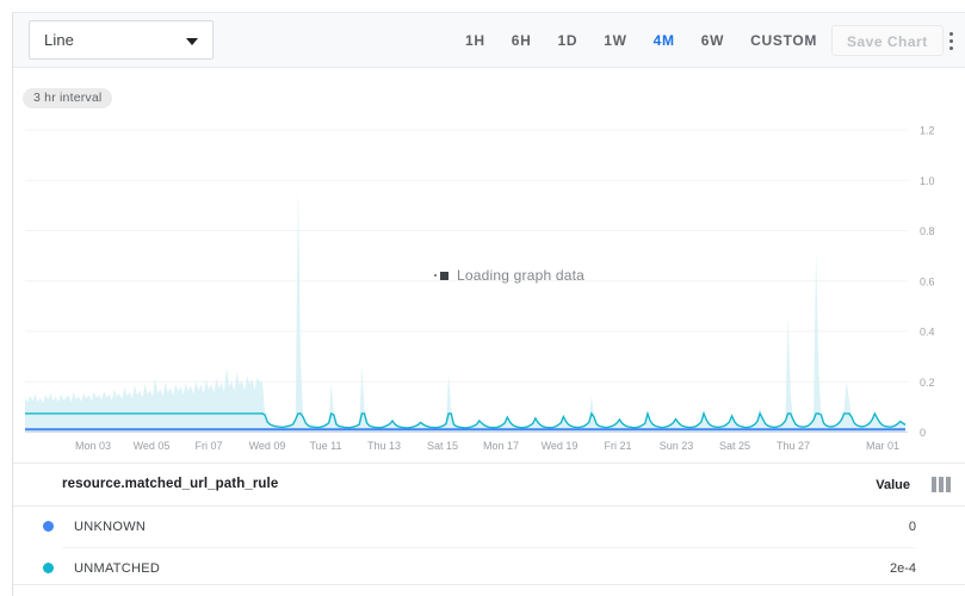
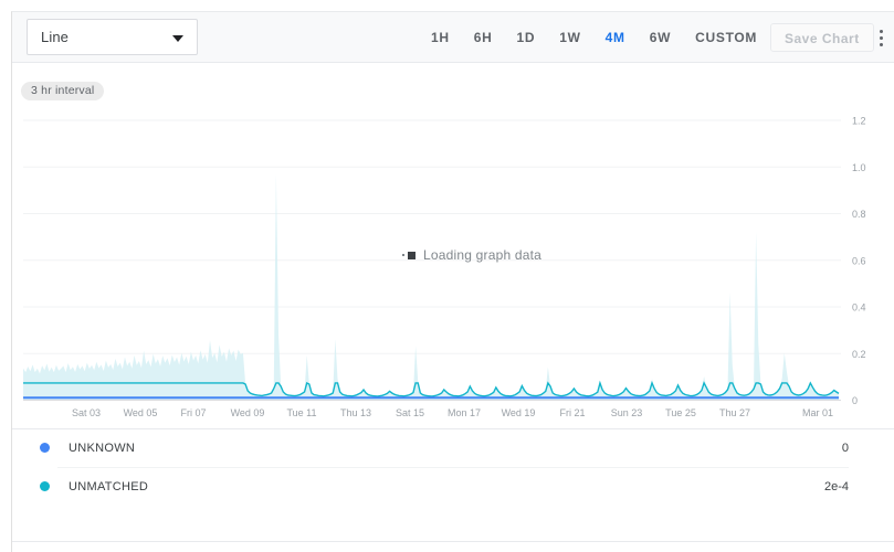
  Line
  1H
  6H
  1D
  1W
  4M
  6W
  CUSTOM
  Save Chart
  3 hr interval
  1.2
  1.0
  0.8
  0.6
  0.4
  0.2
  0
- Mon 03
+ Sat 03
  Wed 05
  Fri 07
  Wed 09
  Tue 11
  Thu 13
  Sat 15
  Mon 17
  Wed 19
  Fri 21
  Sun 23
- Sat 25
+ Tue 25
  Thu 27
  Mar 01
  Loading graph data
- resource.matched_url_path_rule
- Value
  UNKNOWN
  0
  UNMATCHED
  2e-4
